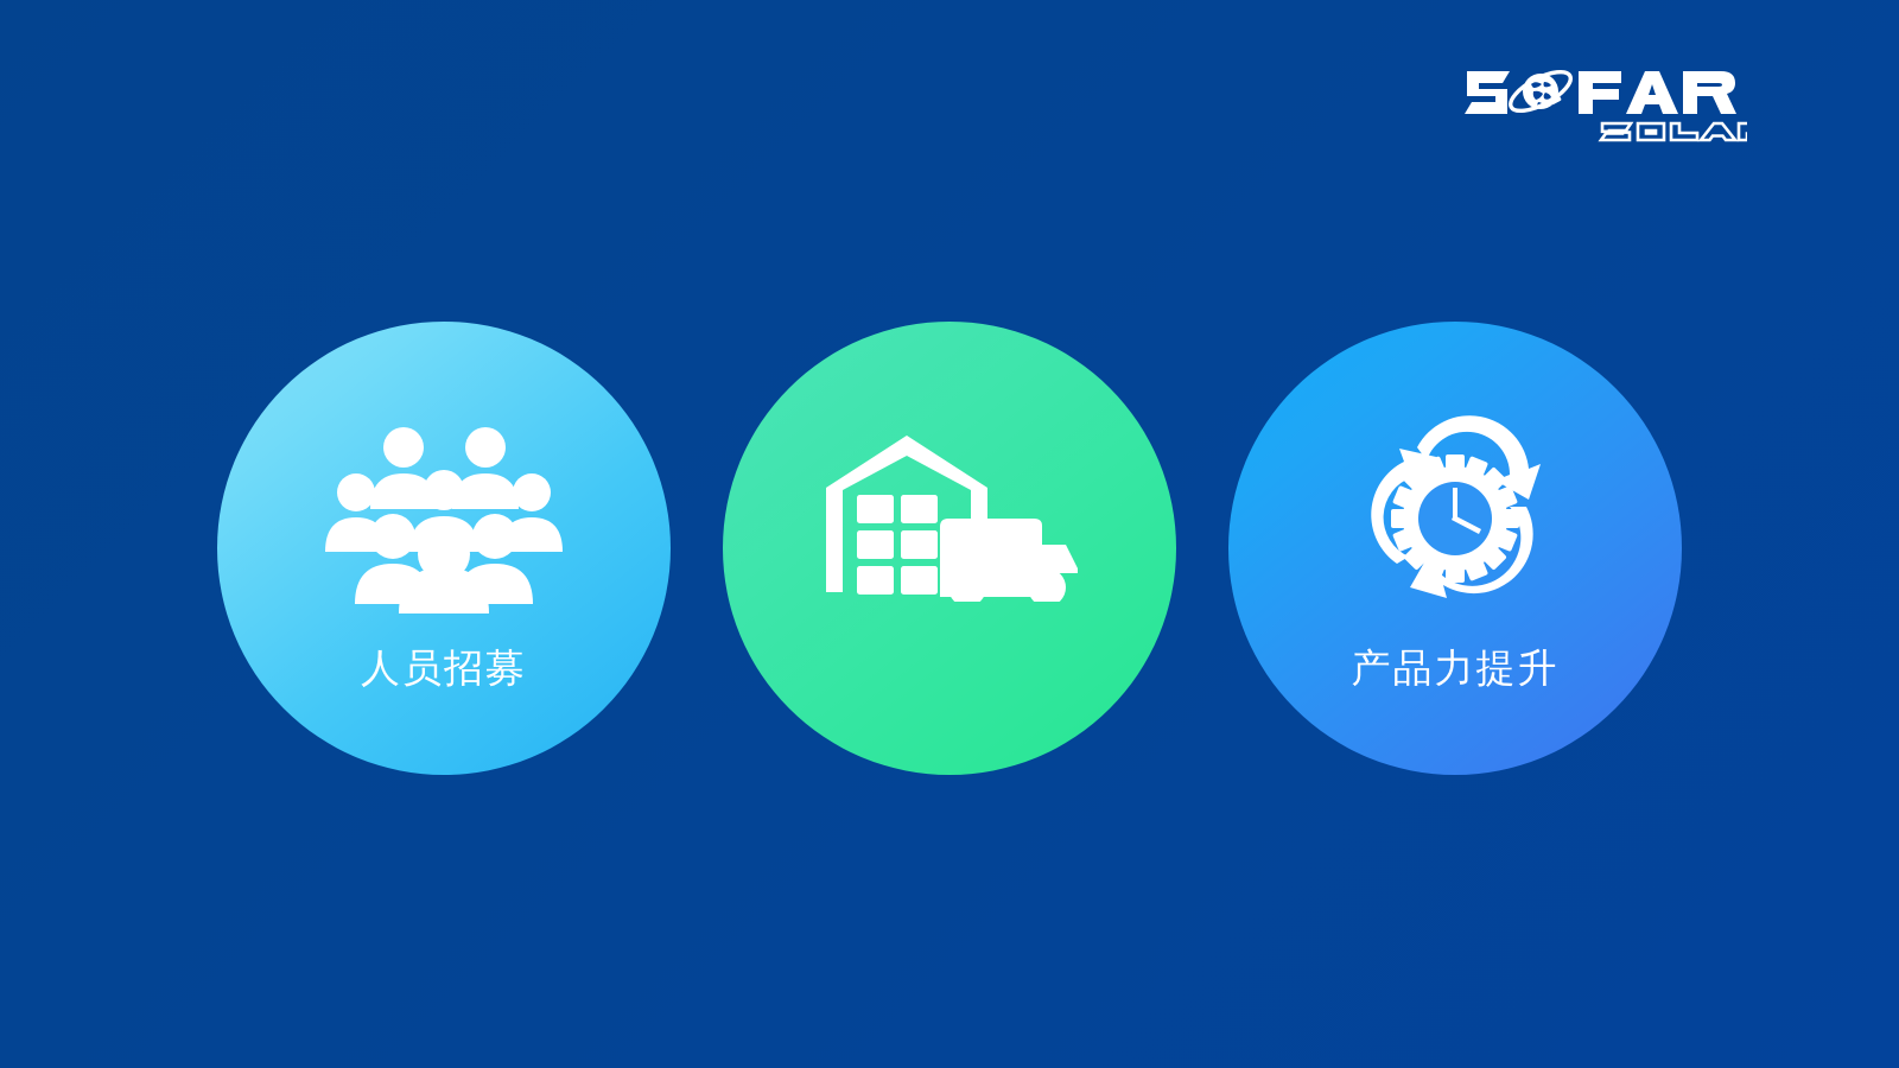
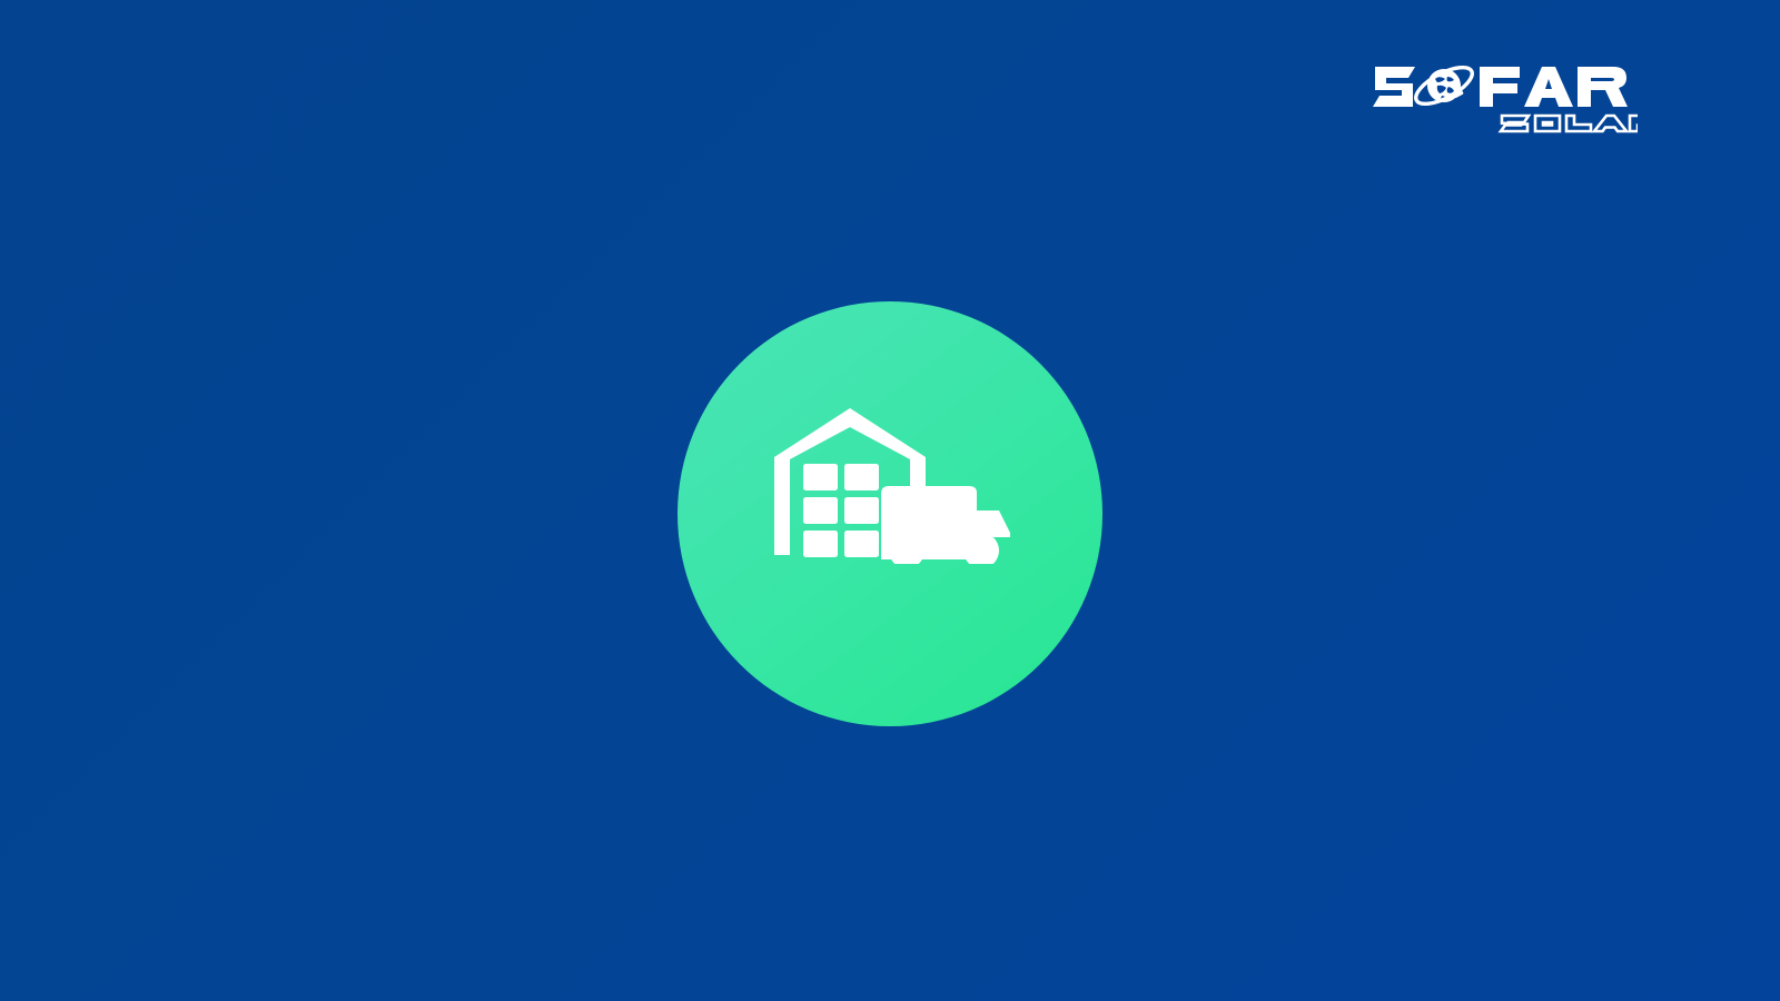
- 人员招募
- 产品力提升
